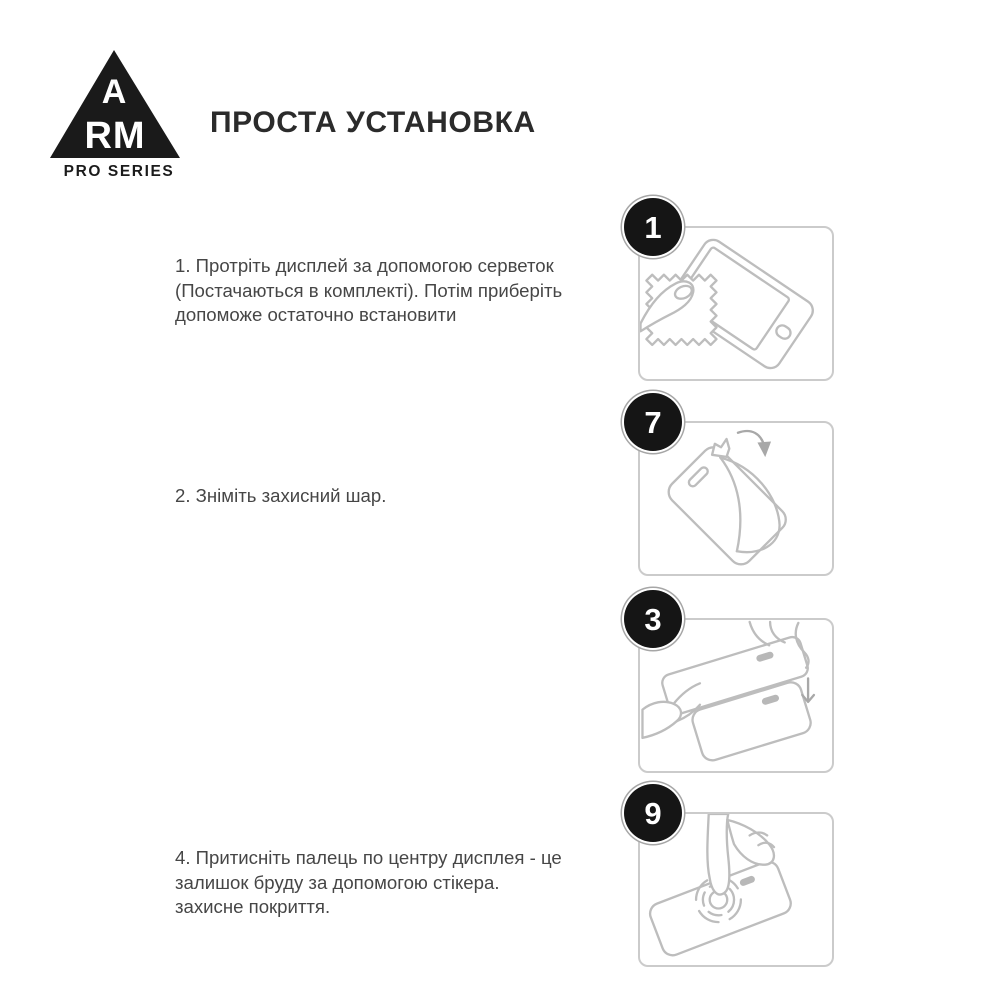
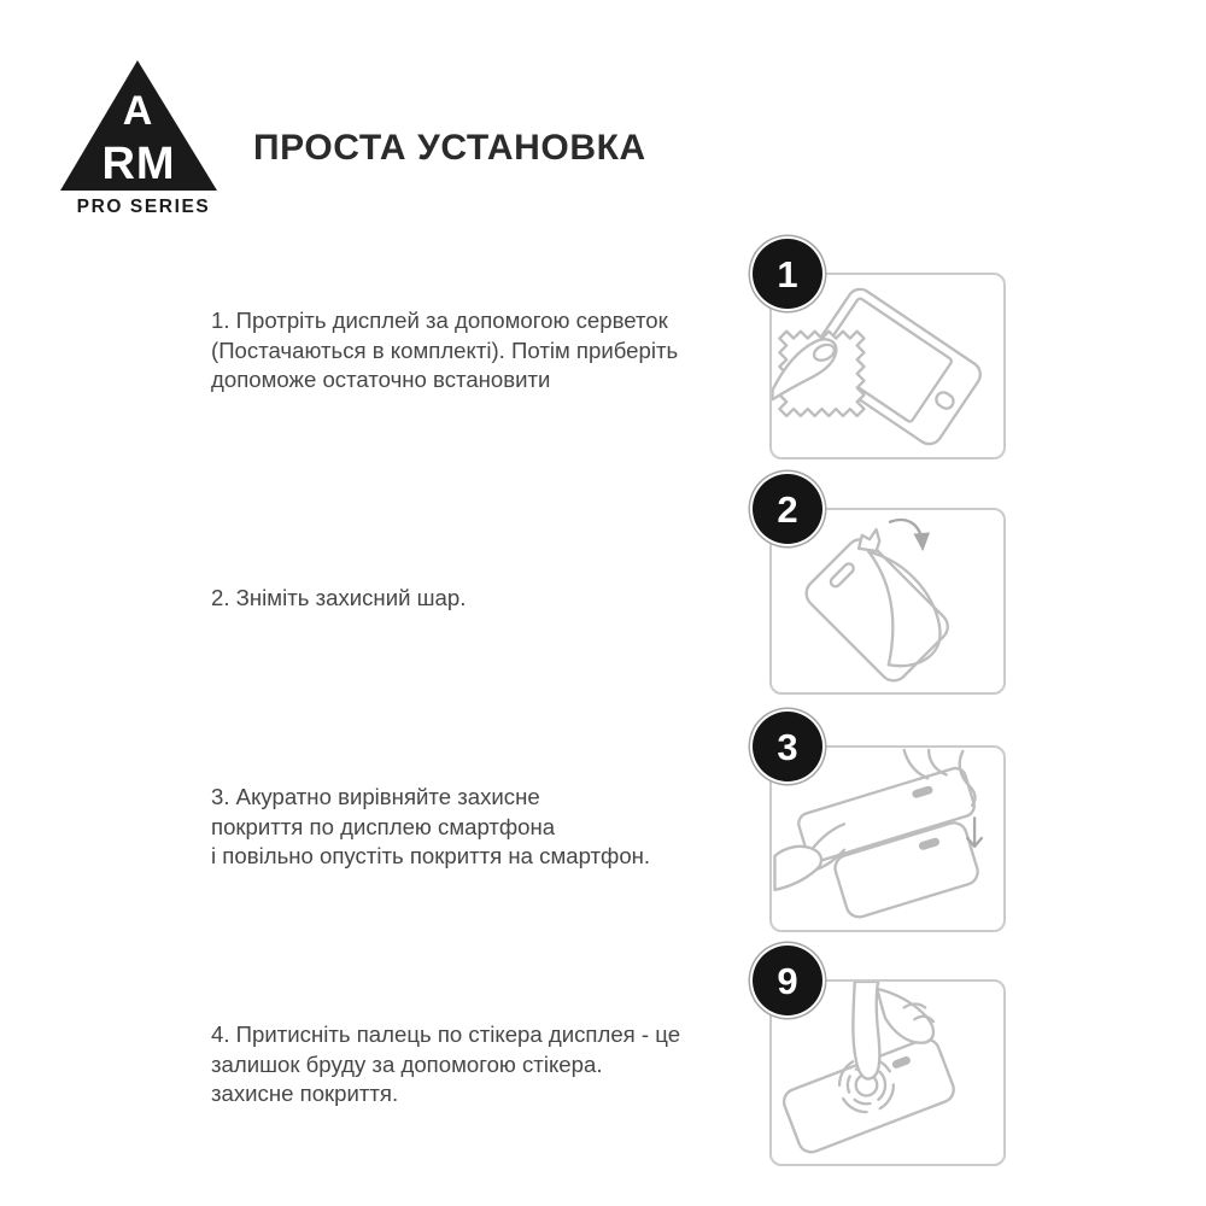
  A
  RM
  PRO SERIES
  ПРОСТА УСТАНОВКА
  1. Протріть дисплей за допомогою серветок
  (Постачаються в комплекті). Потім приберіть
  допоможе остаточно встановити
  1
  2. Зніміть захисний шар.
- 7
+ 2
+ 3. Акуратно вирівняйте захисне
+ покриття по дисплею смартфона
+ і повільно опустіть покриття на смартфон.
  3
- 4. Притисніть палець по центру дисплея - це
+ 4. Притисніть палець по стікера дисплея - це
  залишок бруду за допомогою стікера.
  захисне покриття.
  9
